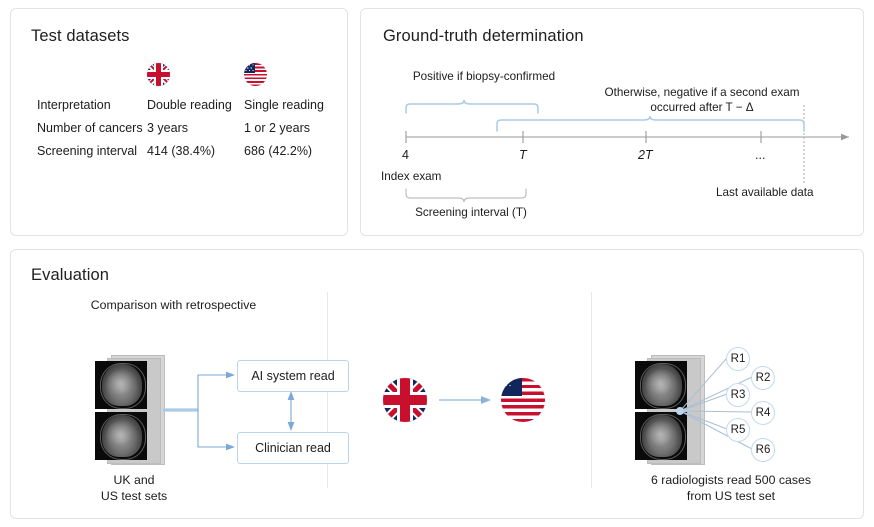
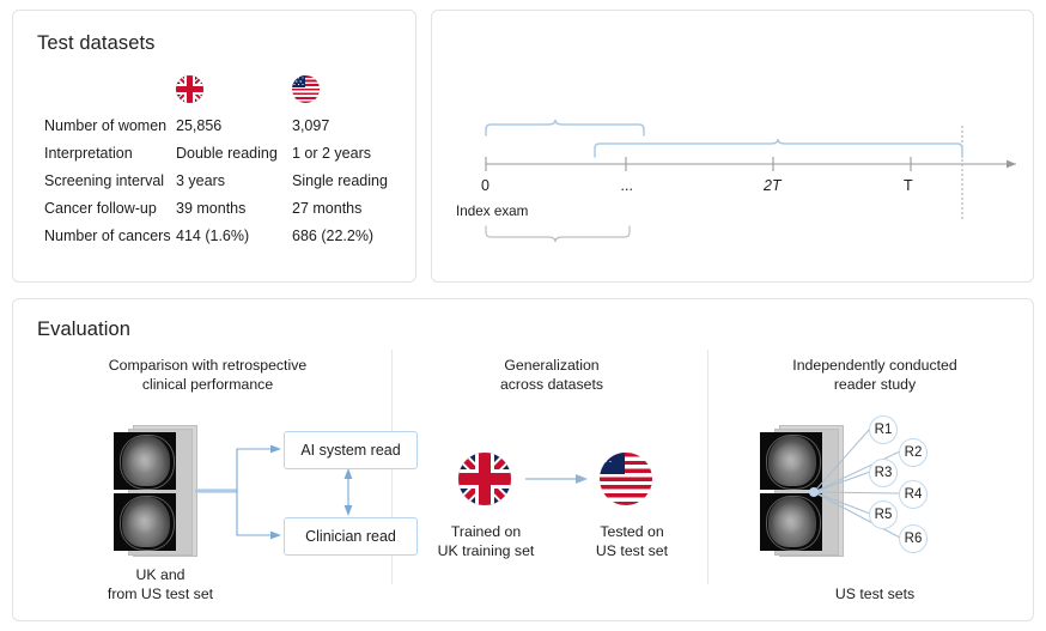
  Test datasets
+ Number of women
+ 25,856
+ 3,097
  Interpretation
  Double reading
- Single reading
+ 1 or 2 years
- Number of cancers
+ Screening interval
  3 years
- 1 or 2 years
+ Single reading
+ Cancer follow-up
+ 39 months
+ 27 months
- Screening interval
+ Number of cancers
- 414 (38.4%)
+ 414 (1.6%)
- 686 (42.2%)
+ 686 (22.2%)
- Ground-truth determination
- Positive if biopsy-confirmed
- Otherwise, negative if a second exam
- occurred after T − Δ
- 4
+ 0
- T
+ ...
  2T
- ...
+ T
  Index exam
- Last available data
- Screening interval (T)
  Evaluation
  Comparison with retrospective
+ clinical performance
  AI system read
  Clinician read
  UK and
- US test sets
+ from US test set
+ Generalization
+ across datasets
+ Trained on
+ UK training set
+ Tested on
+ US test set
+ Independently conducted
+ reader study
  R1
  R2
  R3
  R4
  R5
  R6
- 6 radiologists read 500 cases
- from US test set
+ US test sets
